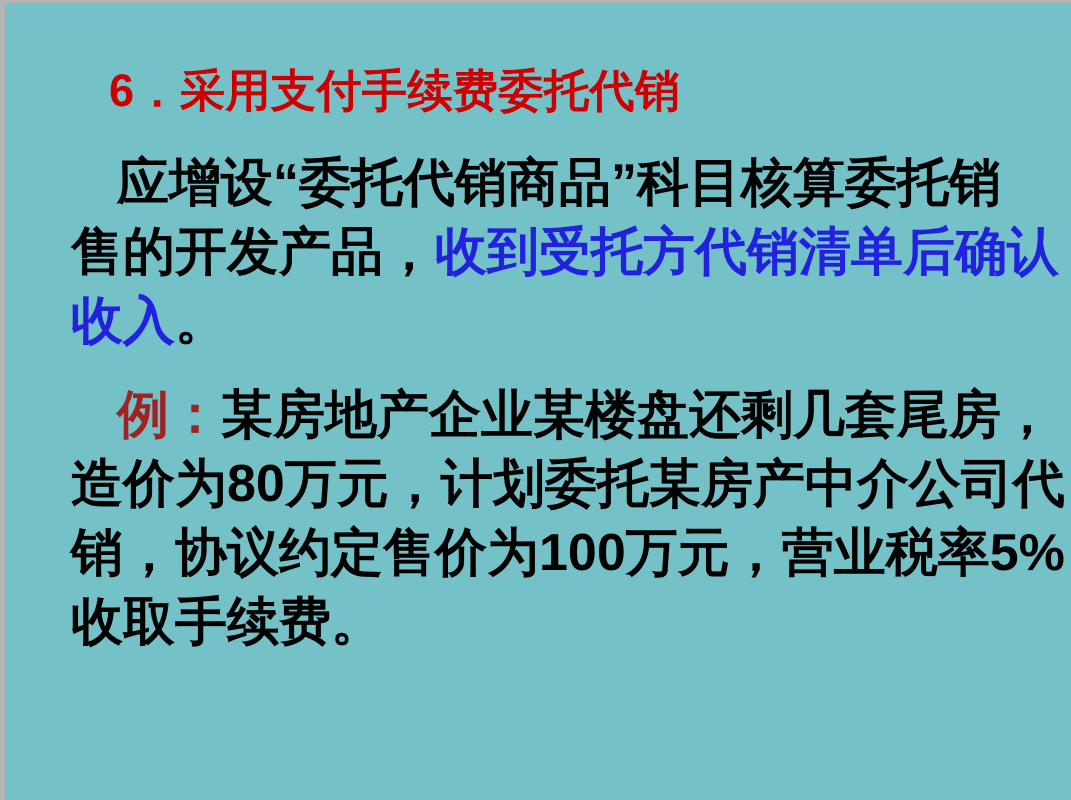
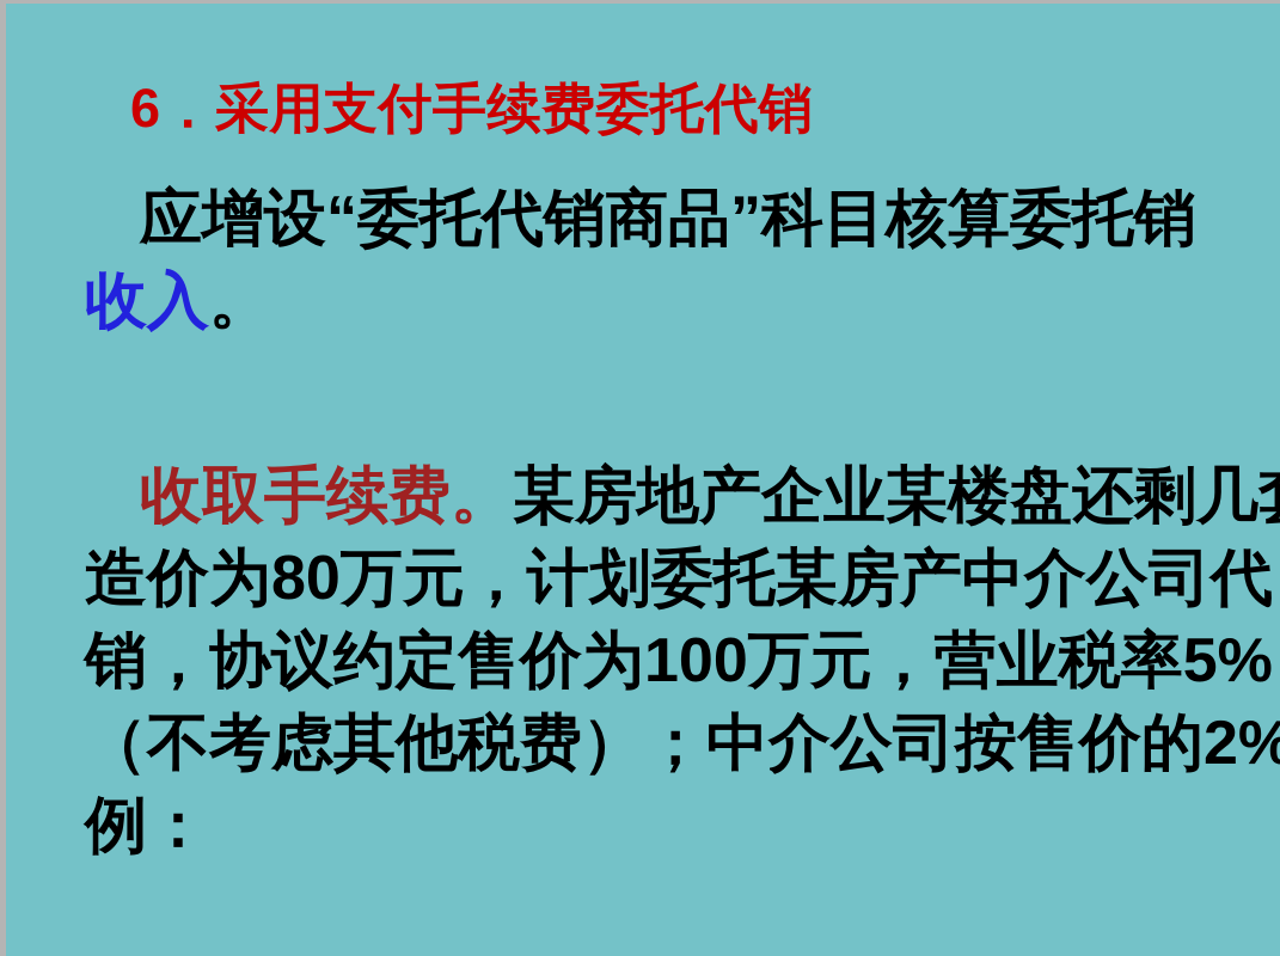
  6．采用支付手续费委托代销
  应增设“委托代销商品”科目核算委托销
- 售的开发产品，收到受托方代销清单后确认
  收入。
- 例：某房地产企业某楼盘还剩几套尾房，
+ 收取手续费。某房地产企业某楼盘还剩几
  造价为80万元，计划委托某房产中介公司代
  销，协议约定售价为100万元，营业税率5%
+ （不考虑其他税费）；中介公司按售价的2%
- 收取手续费。
+ 例：
